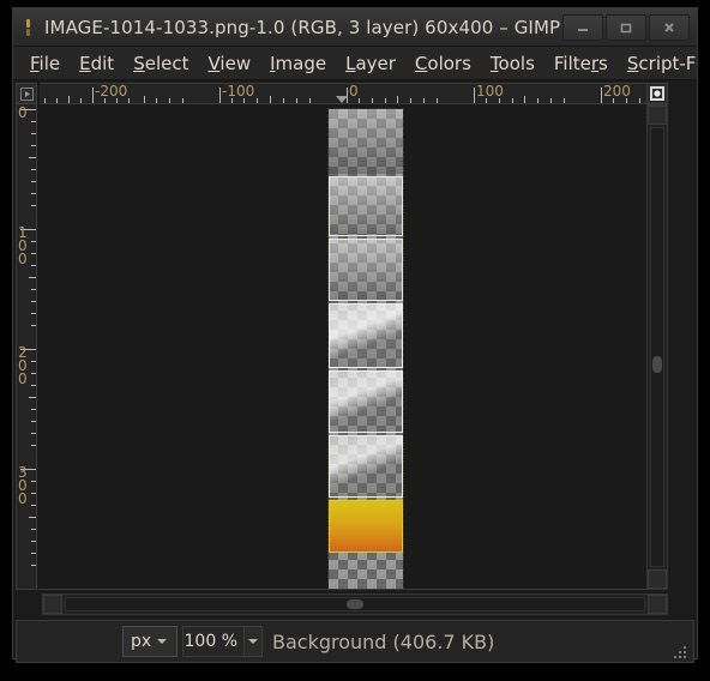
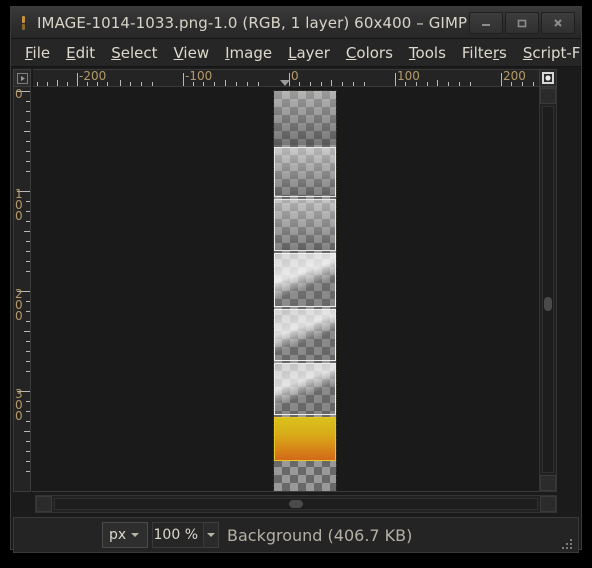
- IMAGE-1014-1033.png-1.0 (RGB, 3 layer) 60x400 – GIMP
+ IMAGE-1014-1033.png-1.0 (RGB, 1 layer) 60x400 – GIMP
  File
  Edit
  Select
  View
  Image
  Layer
  Colors
  Tools
  Filters
  Script-F
  -200
  -100
  0
  100
  200
  0
  1
  0
  0
  2
  0
  0
  3
  0
  0
  px
  100 %
  Background (406.7 KB)
